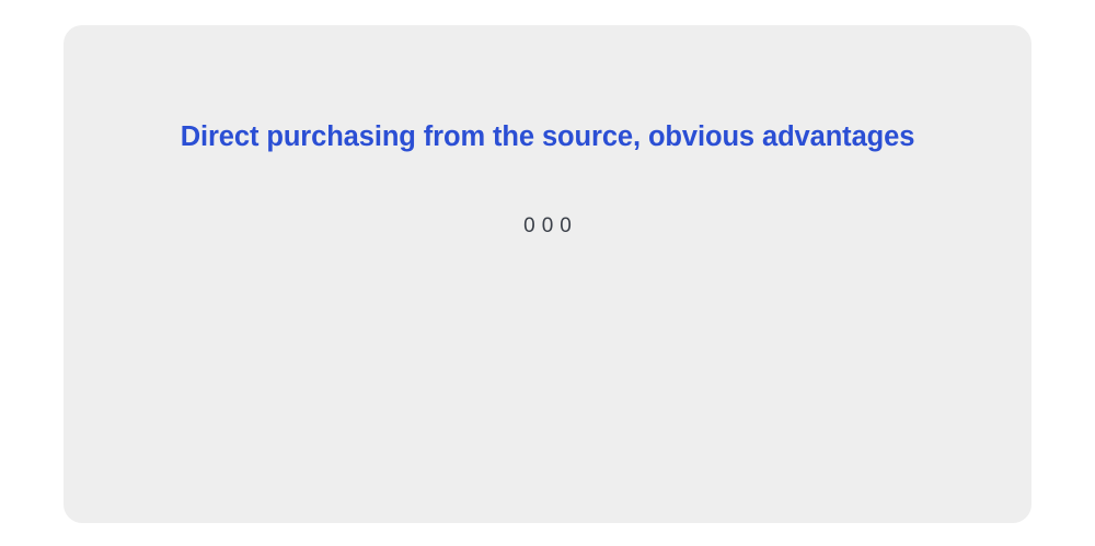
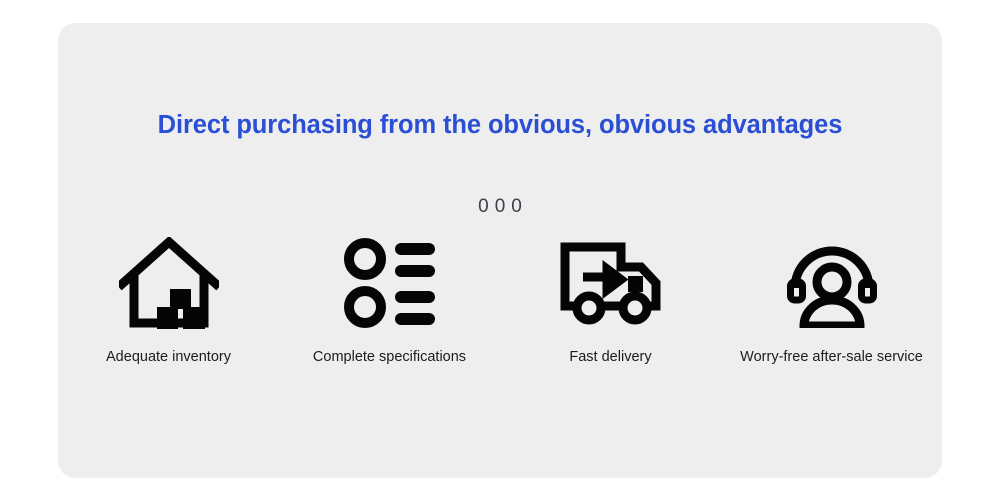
- Direct purchasing from the source, obvious advantages
+ Direct purchasing from the obvious, obvious advantages
  0
  0
  0
+ Adequate inventory
+ Complete specifications
+ Fast delivery
+ Worry-free after-sale service
